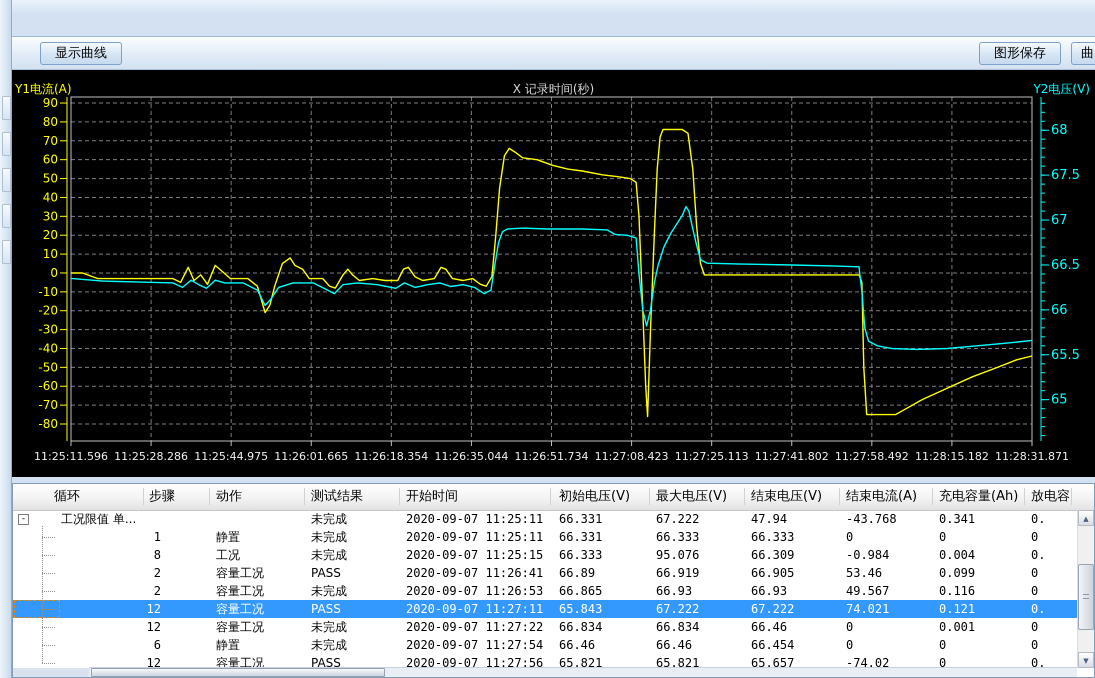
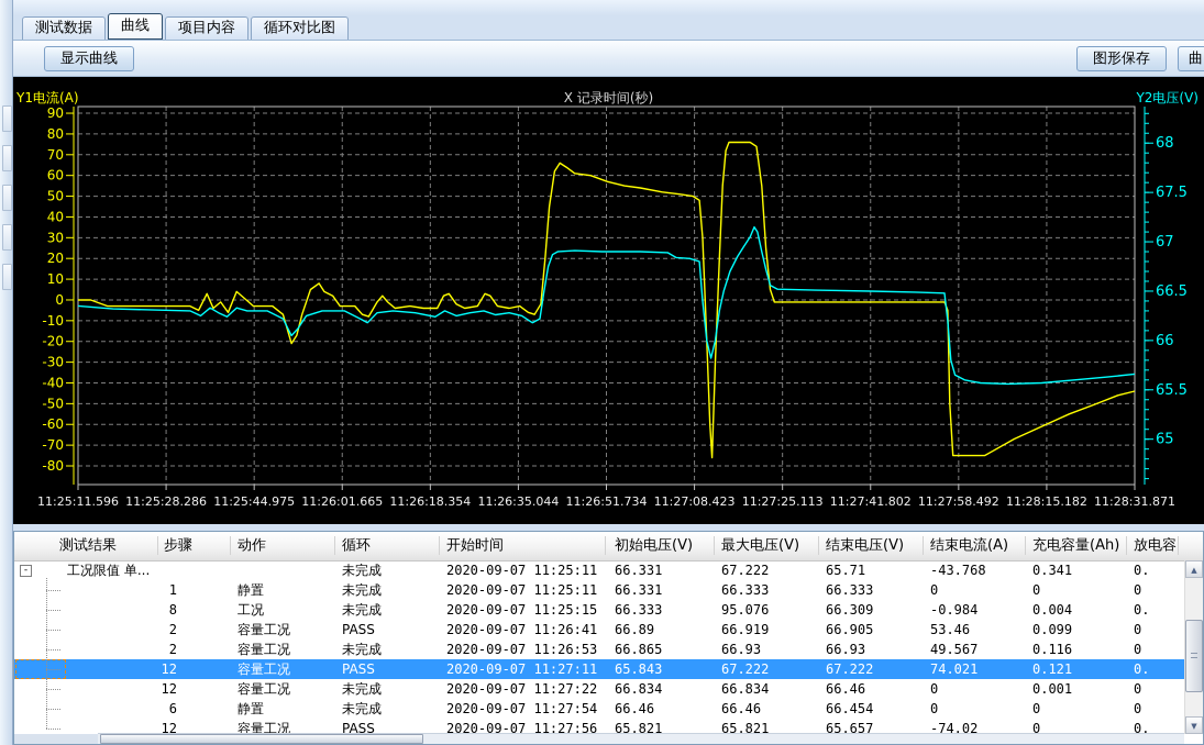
+ 测试数据
+ 曲线
+ 项目内容
+ 循环对比图
  显示曲线
  图形保存
  曲
  Y1电流(A)
  X 记录时间(秒)
  Y2电压(V)
  90
  80
  70
  60
  50
  40
  30
  20
  10
  0
  -10
  -20
  -30
  -40
  -50
  -60
  -70
  -80
  68
  67.5
  67
  66.5
  66
  65.5
  65
  11:25:11.596
  11:25:28.286
  11:25:44.975
  11:26:01.665
  11:26:18.354
  11:26:35.044
  11:26:51.734
  11:27:08.423
  11:27:25.113
  11:27:41.802
  11:27:58.492
  11:28:15.182
  11:28:31.871
- 循环
+ 测试结果
  步骤
  动作
- 测试结果
+ 循环
  开始时间
  初始电压(V)
  最大电压(V)
  结束电压(V)
  结束电流(A)
  充电容量(Ah)
  放电容
  工况限值 单...
  未完成
  2020-09-07 11:25:11
  66.331
  67.222
- 47.94
+ 65.71
  -43.768
  0.341
  0.
  -
  1
  静置
  未完成
  2020-09-07 11:25:11
  66.331
  66.333
  66.333
  0
  0
  0
  8
  工况
  未完成
  2020-09-07 11:25:15
  66.333
  95.076
  66.309
  -0.984
  0.004
  0.
  2
  容量工况
  PASS
  2020-09-07 11:26:41
  66.89
  66.919
  66.905
  53.46
  0.099
  0
  2
  容量工况
  未完成
  2020-09-07 11:26:53
  66.865
  66.93
  66.93
  49.567
  0.116
  0
  12
  容量工况
  PASS
  2020-09-07 11:27:11
  65.843
  67.222
  67.222
  74.021
  0.121
  0.
  12
  容量工况
  未完成
  2020-09-07 11:27:22
  66.834
  66.834
  66.46
  0
  0.001
  0
  6
  静置
  未完成
  2020-09-07 11:27:54
  66.46
  66.46
  66.454
  0
  0
  0
  12
  容量工况
  PASS
  2020-09-07 11:27:56
  65.821
  65.821
  65.657
  -74.02
  0
  0.
  ▲
  ▼
